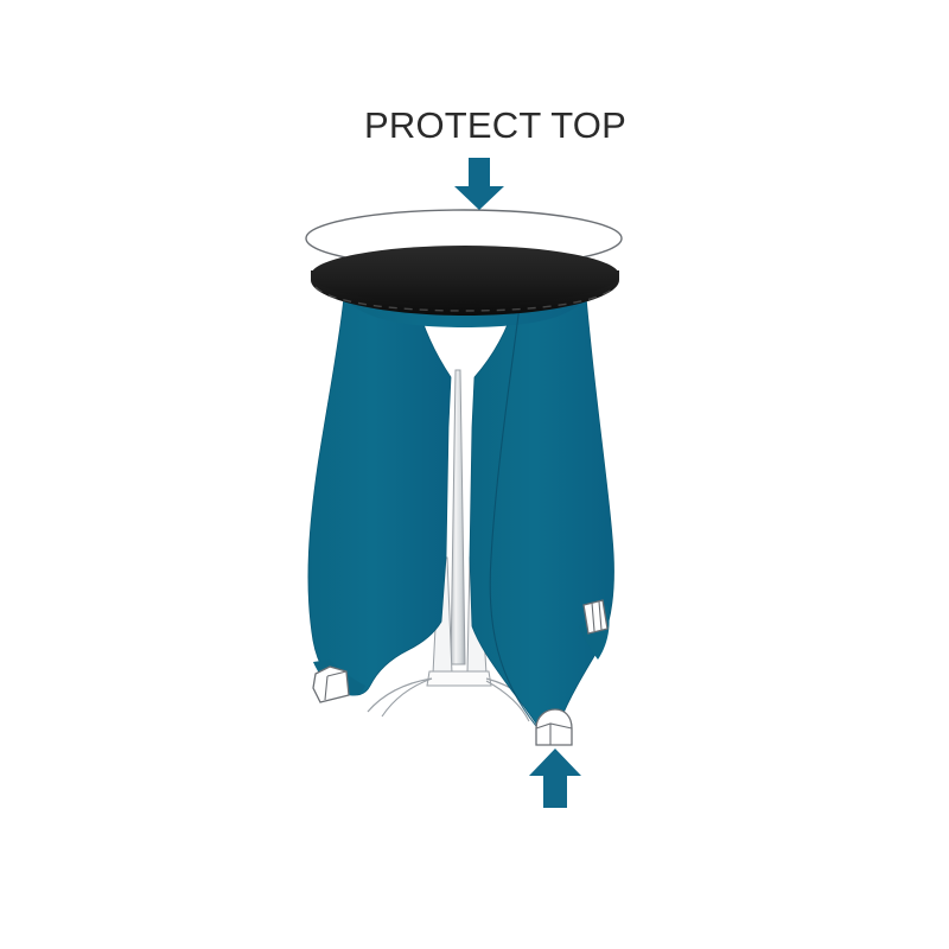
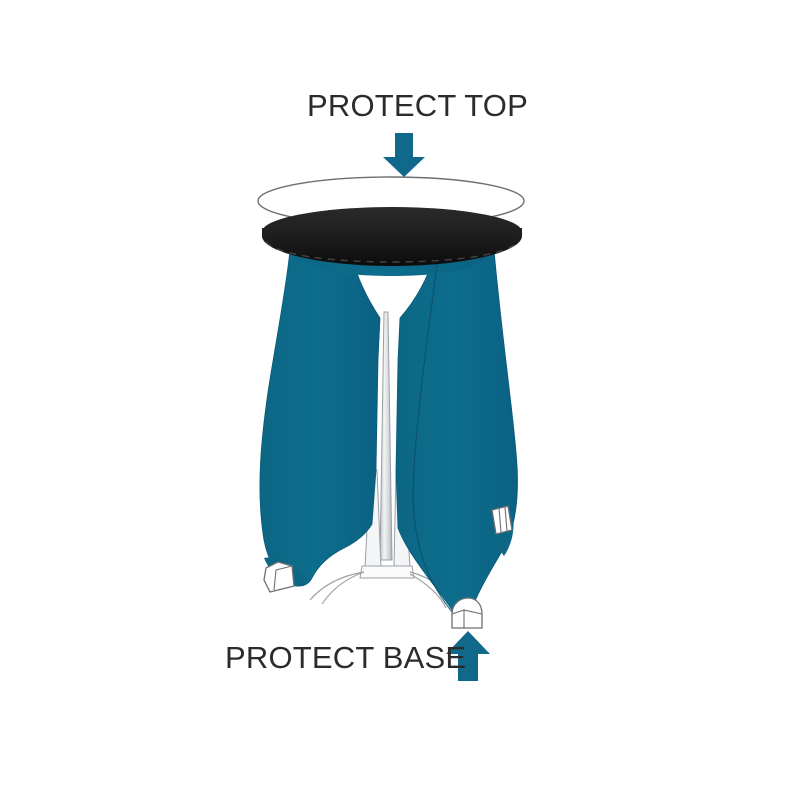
  PROTECT TOP
+ PROTECT BASE
